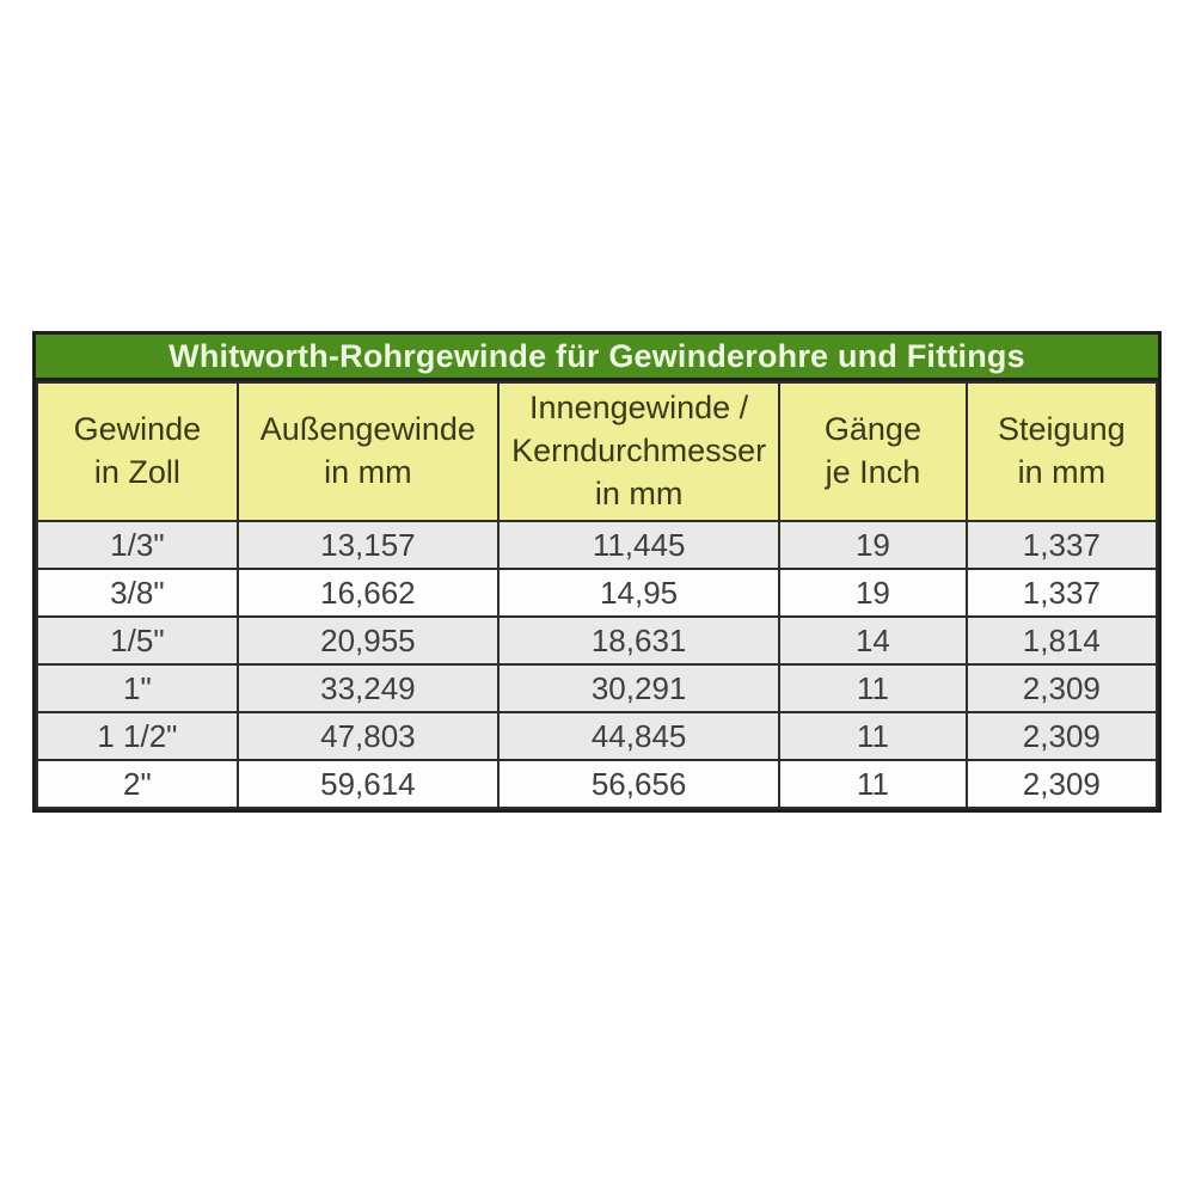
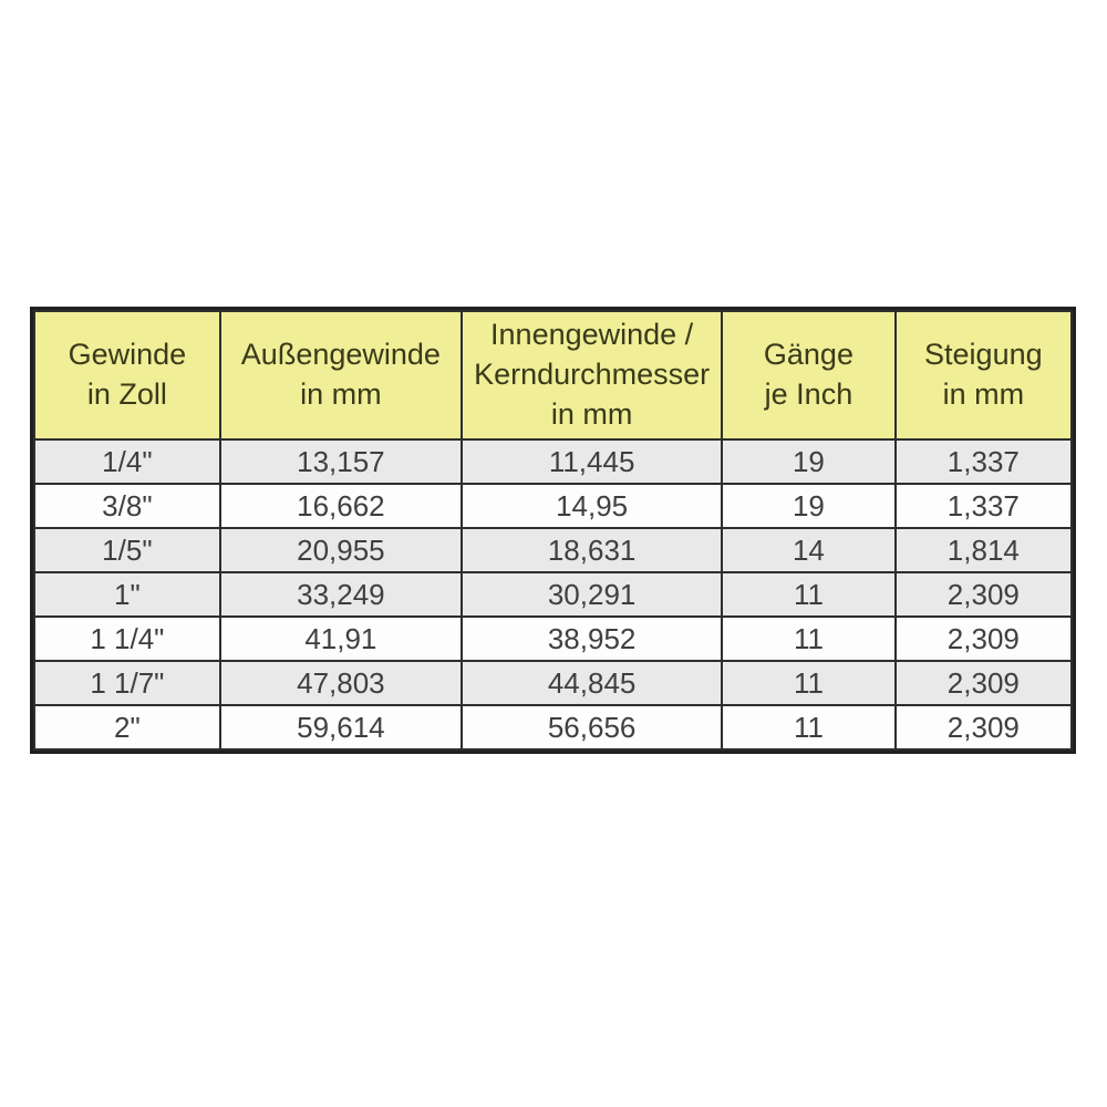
- Whitworth-Rohrgewinde für Gewinderohre und Fittings
  Gewinde in Zoll	Außengewinde in mm	Innengewinde / Kerndurchmesser in mm	Gänge je Inch	Steigung in mm
- 1/3"	13,157	11,445	19	1,337
+ 1/4"	13,157	11,445	19	1,337
  3/8"	16,662	14,95	19	1,337
  1/5"	20,955	18,631	14	1,814
  1"	33,249	30,291	11	2,309
+ 1 1/4"	41,91	38,952	11	2,309
- 1 1/2"	47,803	44,845	11	2,309
+ 1 1/7"	47,803	44,845	11	2,309
  2"	59,614	56,656	11	2,309
